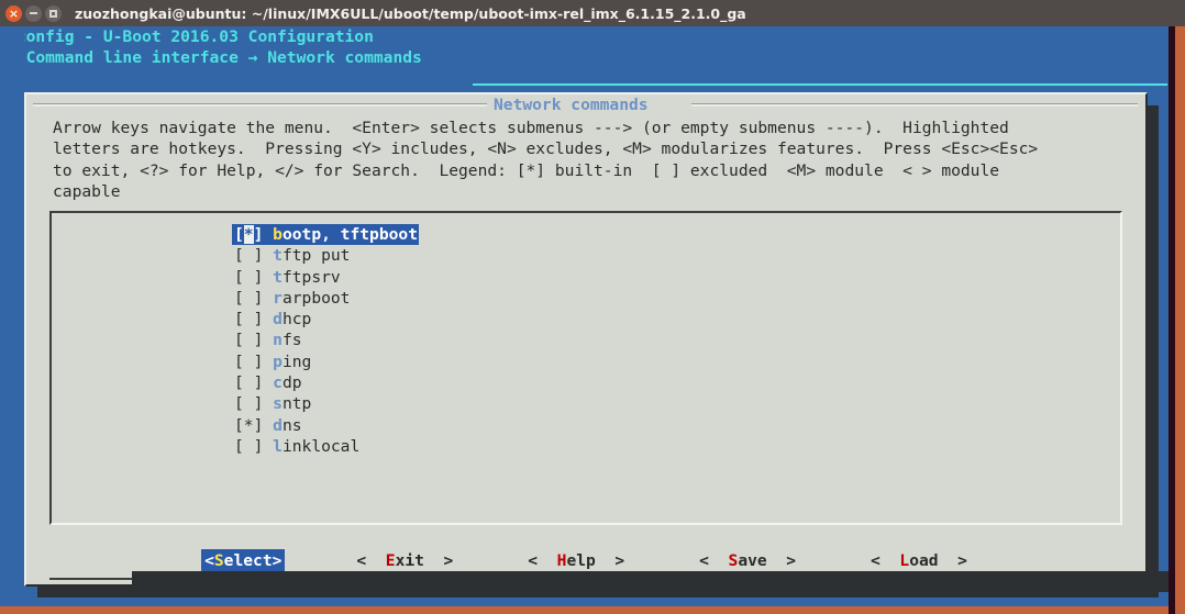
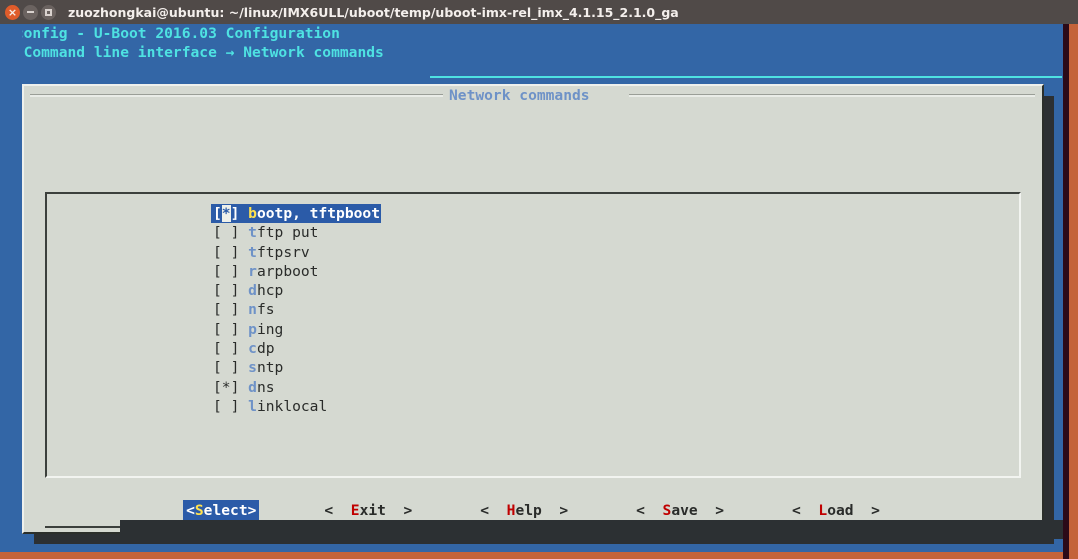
  ×
- zuozhongkai@ubuntu: ~/linux/IMX6ULL/uboot/temp/uboot-imx-rel_imx_6.1.15_2.1.0_ga
+ zuozhongkai@ubuntu: ~/linux/IMX6ULL/uboot/temp/uboot-imx-rel_imx_4.1.15_2.1.0_ga
  onfig - U-Boot 2016.03 Configuration
  Command line interface → Network commands
  Network commands
- Arrow keys navigate the menu. <Enter> selects submenus ---> (or empty submenus ----). Highlighted
- letters are hotkeys. Pressing <Y> includes, <N> excludes, <M> modularizes features. Press <Esc><Esc>
- to exit, <?> for Help, </> for Search. Legend: [*] built-in [ ] excluded <M> module < > module
- capable
  [*] bootp, tftpboot
  [ ] tftp put
  [ ] tftpsrv
  [ ] rarpboot
  [ ] dhcp
  [ ] nfs
  [ ] ping
  [ ] cdp
  [ ] sntp
  [*] dns
  [ ] linklocal
  <Select>
  < Exit >
  < Help >
  < Save >
  < Load >
